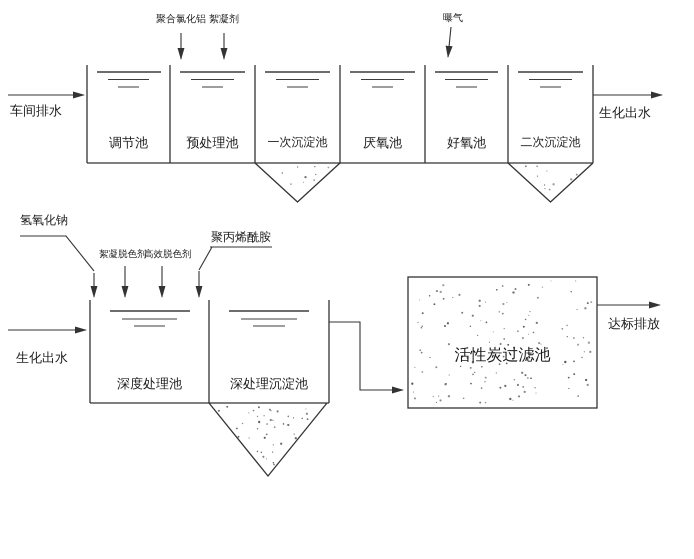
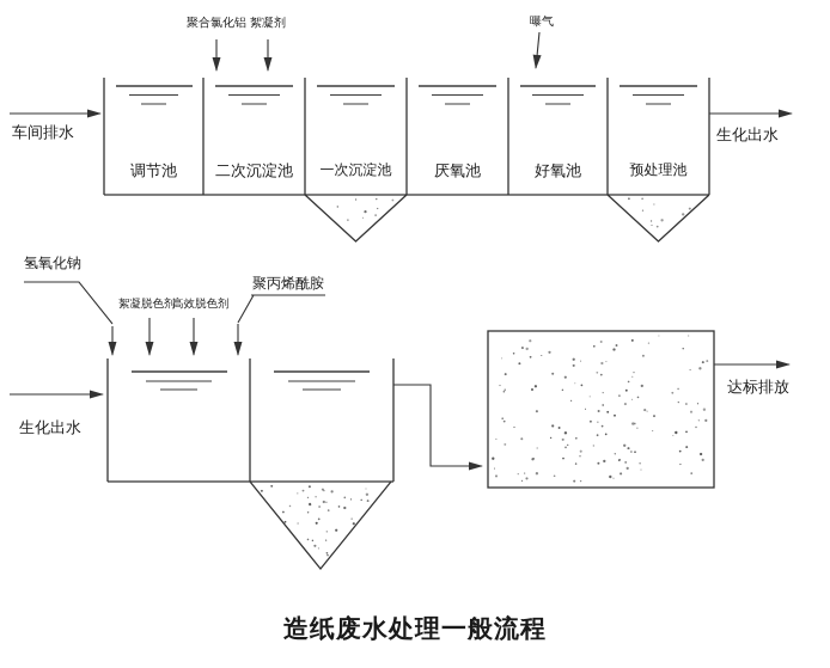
  车间排水
  生化出水
  调节池
- 预处理池
+ 二次沉淀池
  一次沉淀池
  厌氧池
  好氧池
- 二次沉淀池
+ 预处理池
  聚合氯化铝
  絮凝剂
  曝气
  生化出水
  达标排放
- 深度处理池
- 深处理沉淀池
- 活性炭过滤池
  氢氧化钠
  絮凝脱色剂
  高效脱色剂
  聚丙烯酰胺
+ 造纸废水处理一般流程
